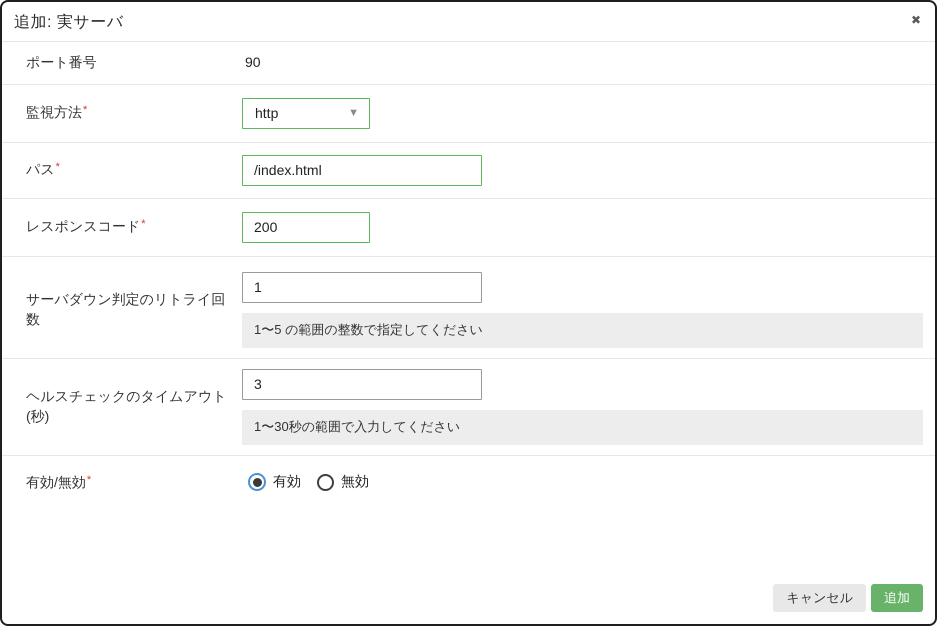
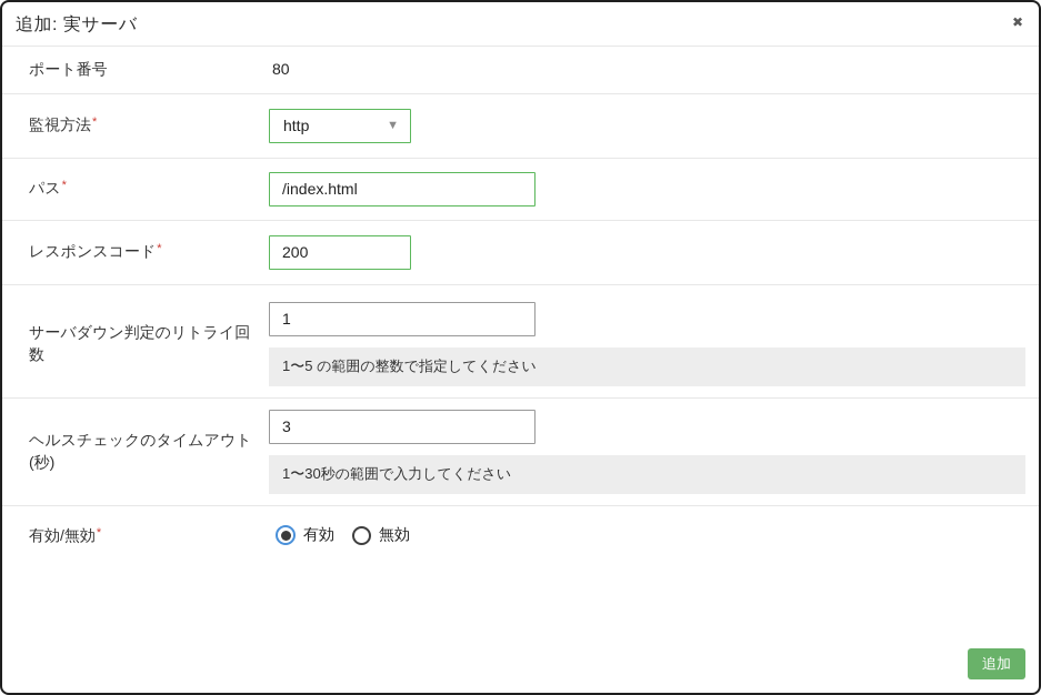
  追加: 実サーバ
  ✖
  ポート番号
- 90
+ 80
  監視方法*
  http
  ▼
  パス*
  /index.html
  レスポンスコード*
  200
  サーバダウン判定のリトライ回数
  1
  1〜5 の範囲の整数で指定してください
  ヘルスチェックのタイムアウト(秒)
  3
  1〜30秒の範囲で入力してください
  有効/無効*
  有効
  無効
- キャンセル
  追加
